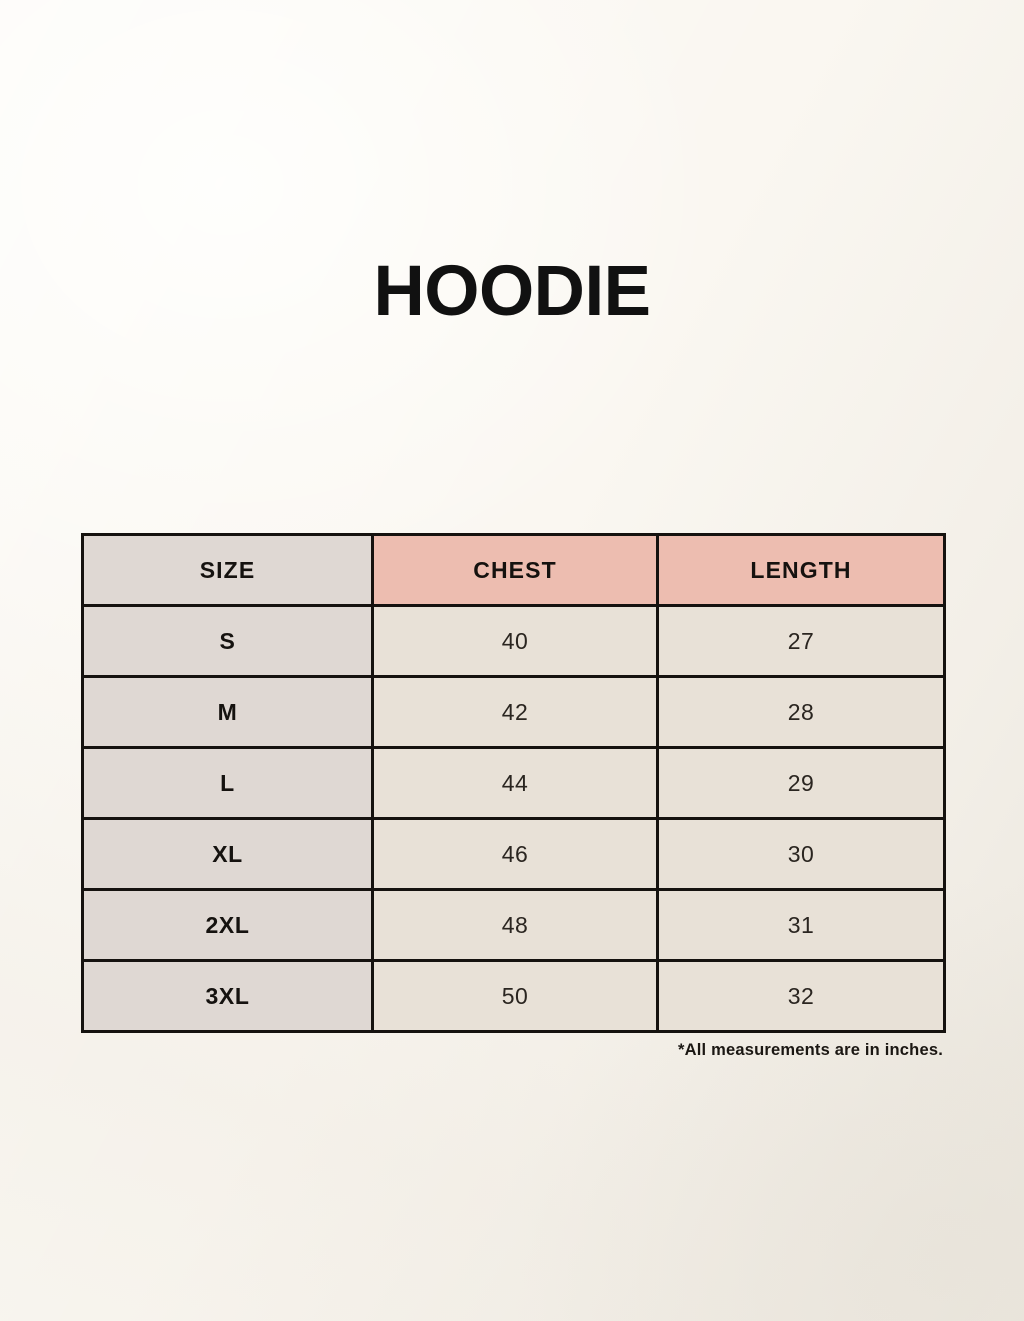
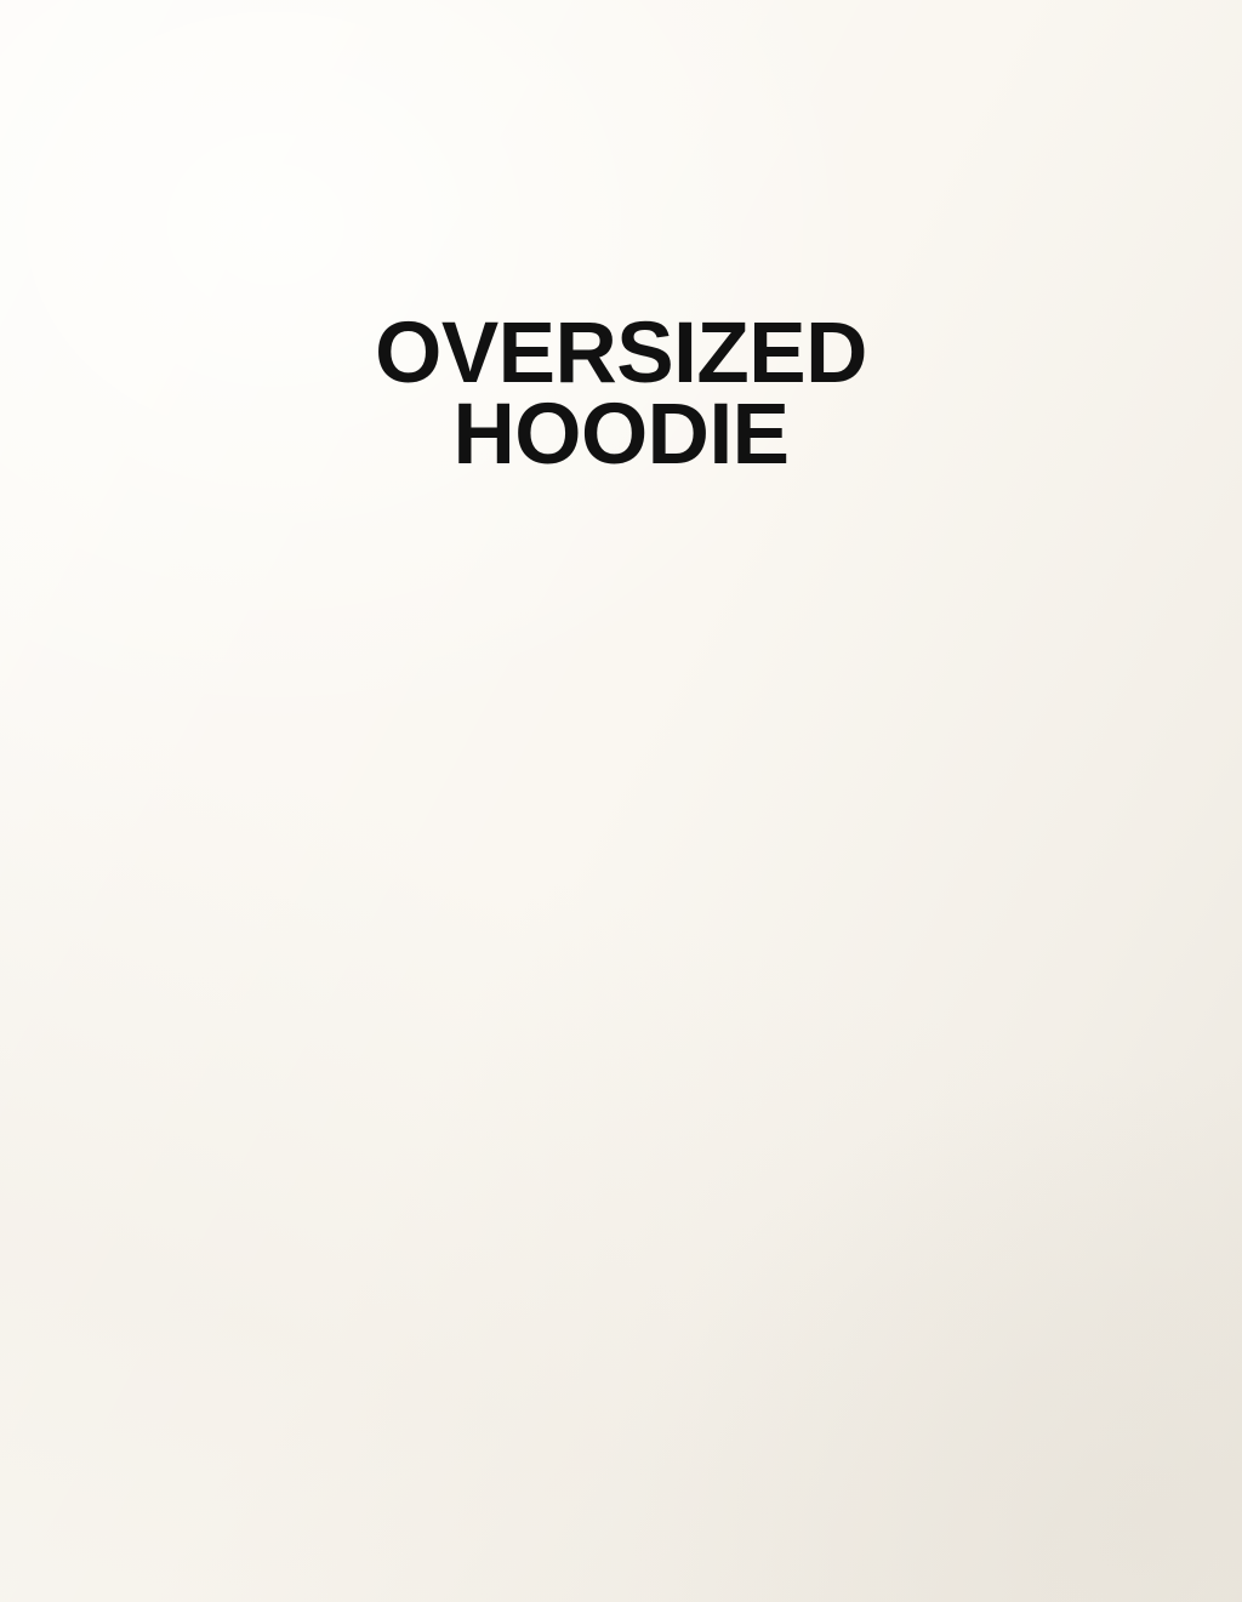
+ OVERSIZED
  HOODIE
- SIZE	CHEST	LENGTH
- S	40	27
- M	42	28
- L	44	29
- XL	46	30
- 2XL	48	31
- 3XL	50	32
- *All measurements are in inches.
